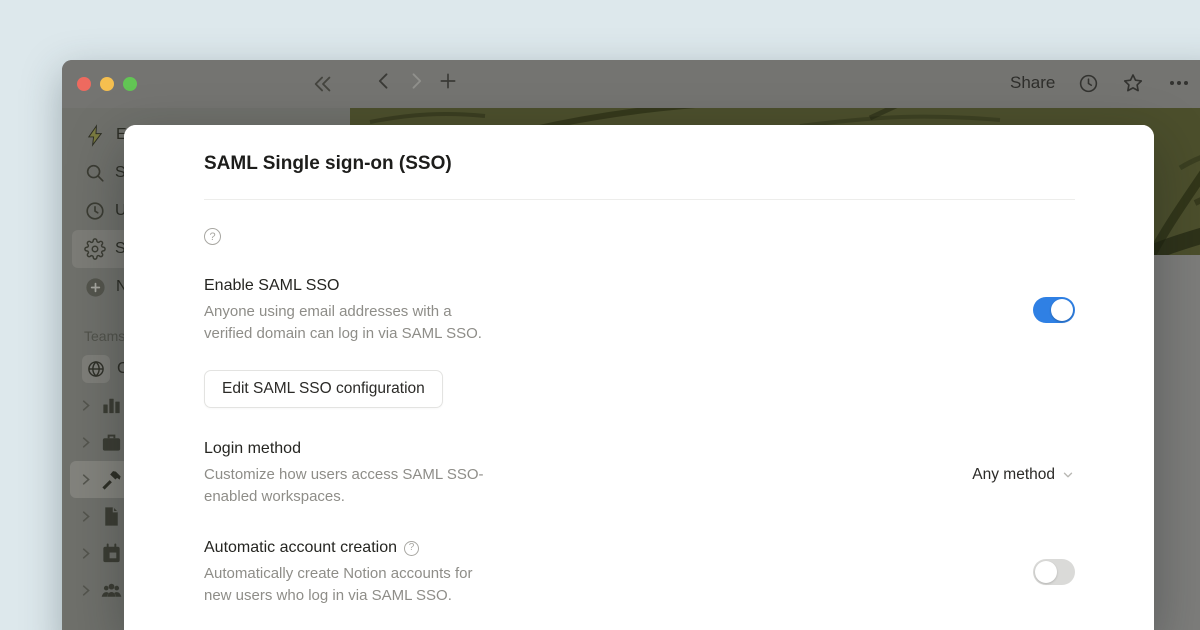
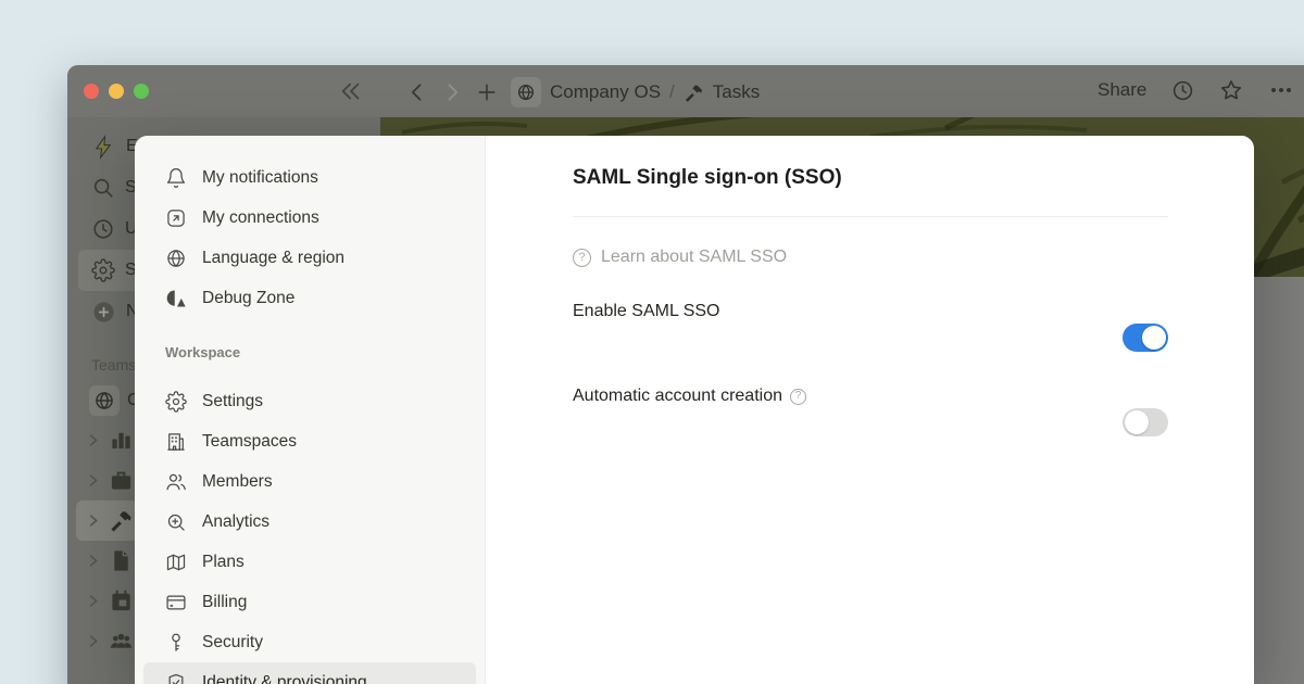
+ Company OS
+ /
+ Tasks
  Share
  E
  S
  U
  S
  N
  Teams
  C
+ My notifications
+ My connections
+ Language & region
+ Debug Zone
+ Workspace
+ Settings
+ Teamspaces
+ Members
+ Analytics
+ Plans
+ Billing
+ Security
+ Identity & provisioning
  SAML Single sign-on (SSO)
  ?
+ Learn about SAML SSO
  Enable SAML SSO
- Anyone using email addresses with a verified domain can log in via SAML SSO.
- Edit SAML SSO configuration
- Login method
- Customize how users access SAML SSO-enabled workspaces.
- Any method
  Automatic account creation
  ?
- Automatically create Notion accounts for new users who log in via SAML SSO.
